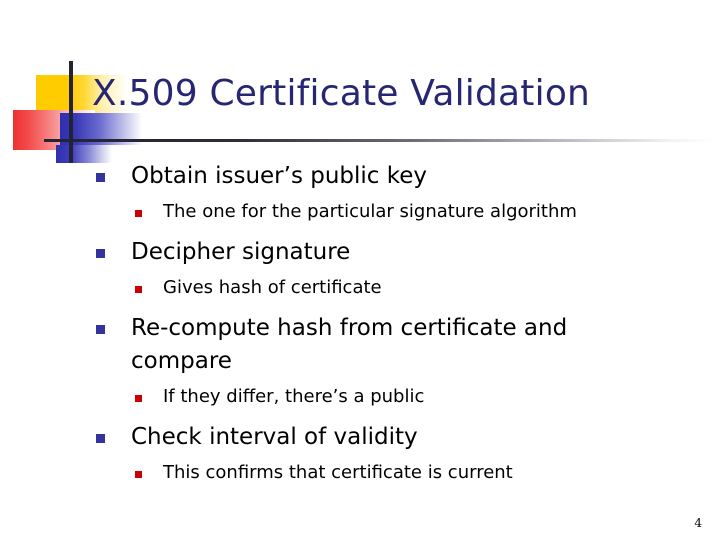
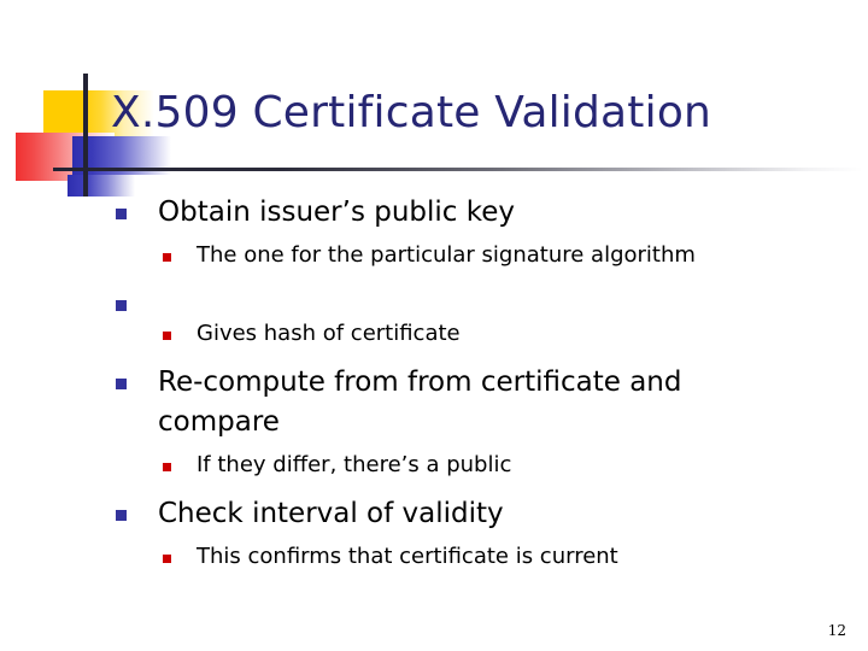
  X.509 Certificate Validation
  Obtain issuer’s public key
  The one for the particular signature algorithm
- Decipher signature
  Gives hash of certificate
- Re-compute hash from certificate and compare
+ Re-compute from from certificate and compare
  If they differ, there’s a public
  Check interval of validity
  This confirms that certificate is current
- 4
+ 12
